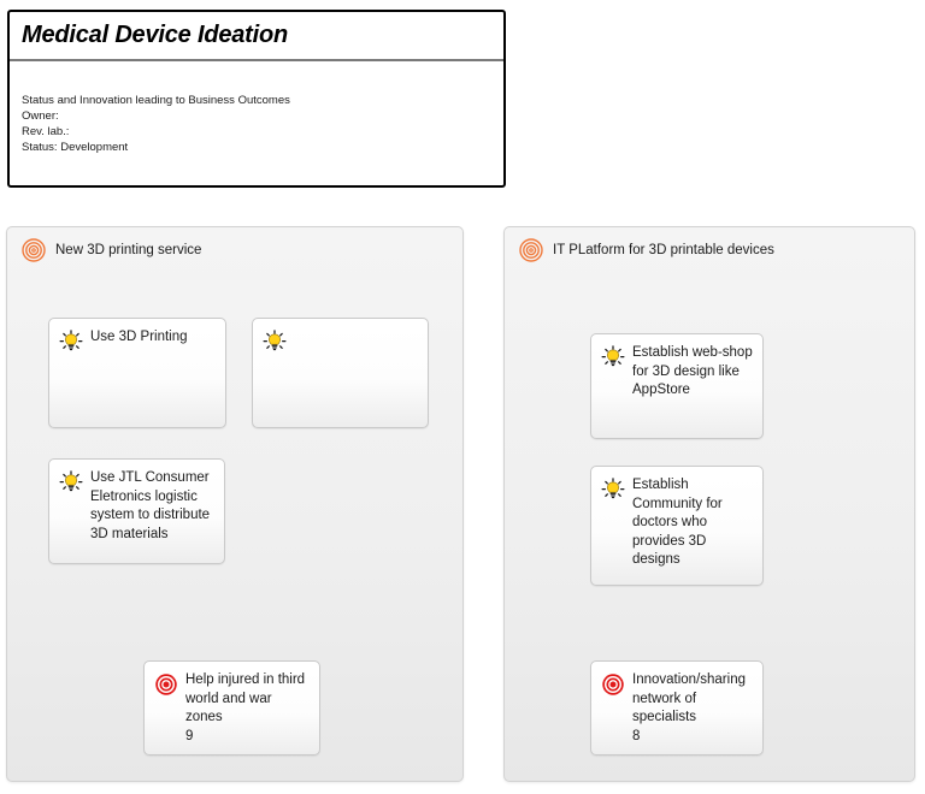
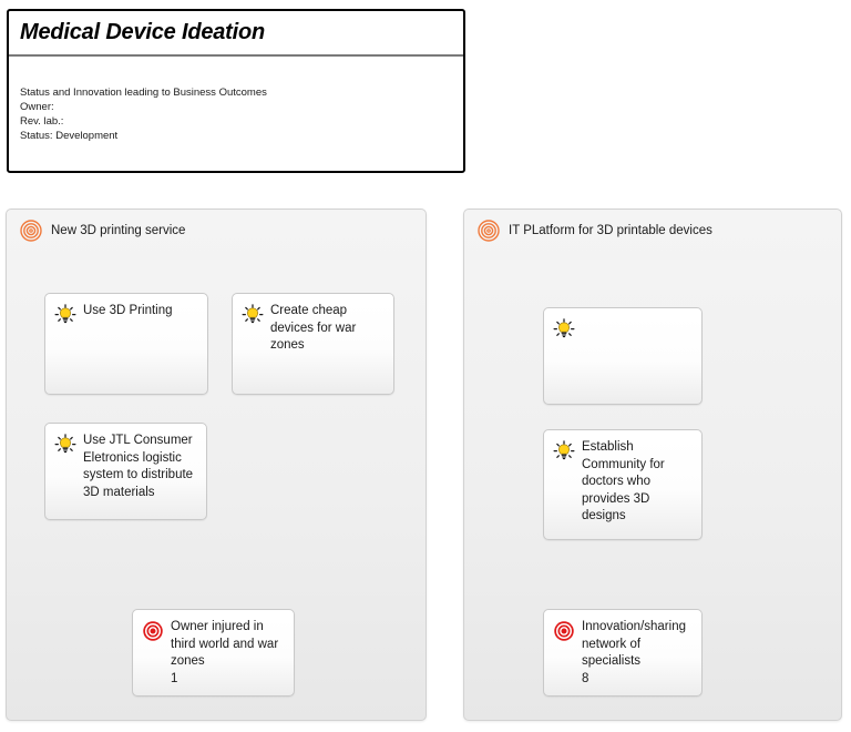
  Medical Device Ideation
  Status and Innovation leading to Business Outcomes
  Owner:
  Rev. lab.:
  Status: Development
  New 3D printing service
  Use 3D Printing
+ Create cheap devices for war zones
  Use JTL Consumer Eletronics logistic system to distribute 3D materials
- Help injured in third world and war zones
+ Owner injured in third world and war zones
- 9
+ 1
  IT PLatform for 3D printable devices
- Establish web-shop for 3D design like AppStore
  Establish Community for doctors who provides 3D designs
  Innovation/sharing network of specialists
  8
